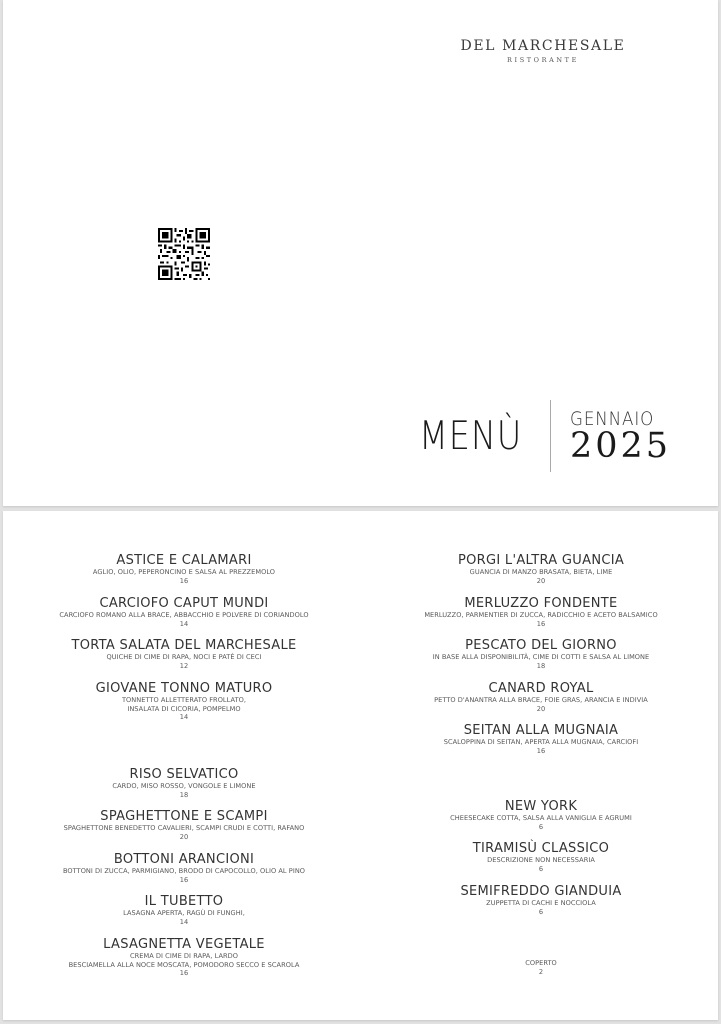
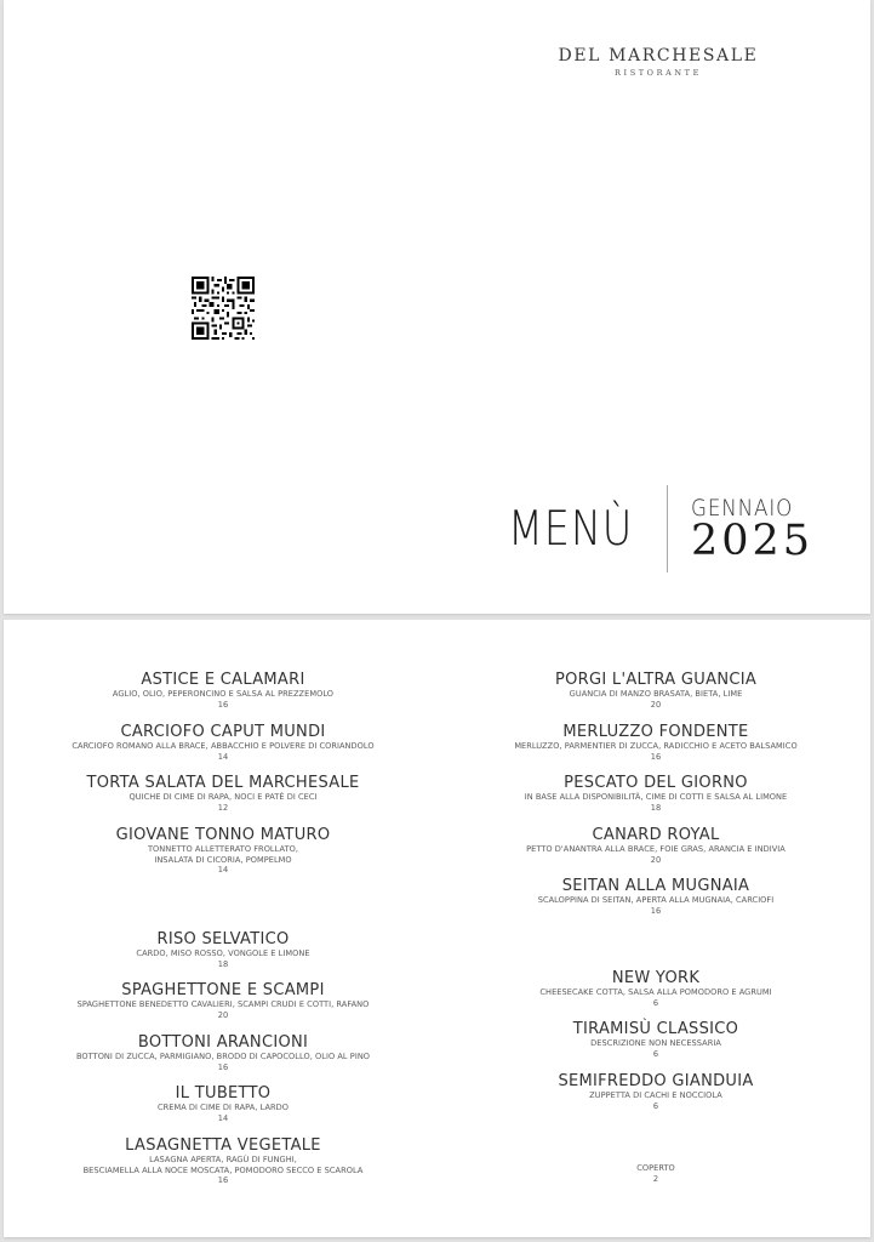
  DEL MARCHESALE
  RISTORANTE
  MENÙ
  GENNAIO
  2025
  ASTICE E CALAMARI
  AGLIO, OLIO, PEPERONCINO E SALSA AL PREZZEMOLO
  16
  CARCIOFO CAPUT MUNDI
  CARCIOFO ROMANO ALLA BRACE, ABBACCHIO E POLVERE DI CORIANDOLO
  14
  TORTA SALATA DEL MARCHESALE
  QUICHE DI CIME DI RAPA, NOCI E PATÈ DI CECI
  12
  GIOVANE TONNO MATURO
  TONNETTO ALLETTERATO FROLLATO,
  INSALATA DI CICORIA, POMPELMO
  14
  RISO SELVATICO
  CARDO, MISO ROSSO, VONGOLE E LIMONE
  18
  SPAGHETTONE E SCAMPI
  SPAGHETTONE BENEDETTO CAVALIERI, SCAMPI CRUDI E COTTI, RAFANO
  20
  BOTTONI ARANCIONI
  BOTTONI DI ZUCCA, PARMIGIANO, BRODO DI CAPOCOLLO, OLIO AL PINO
  16
  IL TUBETTO
- LASAGNA APERTA, RAGÙ DI FUNGHI,
+ CREMA DI CIME DI RAPA, LARDO
  14
  LASAGNETTA VEGETALE
- CREMA DI CIME DI RAPA, LARDO
+ LASAGNA APERTA, RAGÙ DI FUNGHI,
  BESCIAMELLA ALLA NOCE MOSCATA, POMODORO SECCO E SCAROLA
  16
  PORGI L'ALTRA GUANCIA
  GUANCIA DI MANZO BRASATA, BIETA, LIME
  20
  MERLUZZO FONDENTE
  MERLUZZO, PARMENTIER DI ZUCCA, RADICCHIO E ACETO BALSAMICO
  16
  PESCATO DEL GIORNO
  IN BASE ALLA DISPONIBILITÀ, CIME DI COTTI E SALSA AL LIMONE
  18
  CANARD ROYAL
  PETTO D'ANANTRA ALLA BRACE, FOIE GRAS, ARANCIA E INDIVIA
  20
  SEITAN ALLA MUGNAIA
  SCALOPPINA DI SEITAN, APERTA ALLA MUGNAIA, CARCIOFI
  16
  NEW YORK
- CHEESECAKE COTTA, SALSA ALLA VANIGLIA E AGRUMI
+ CHEESECAKE COTTA, SALSA ALLA POMODORO E AGRUMI
  6
  TIRAMISÙ CLASSICO
  DESCRIZIONE NON NECESSARIA
  6
  SEMIFREDDO GIANDUIA
  ZUPPETTA DI CACHI E NOCCIOLA
  6
  COPERTO
  2
